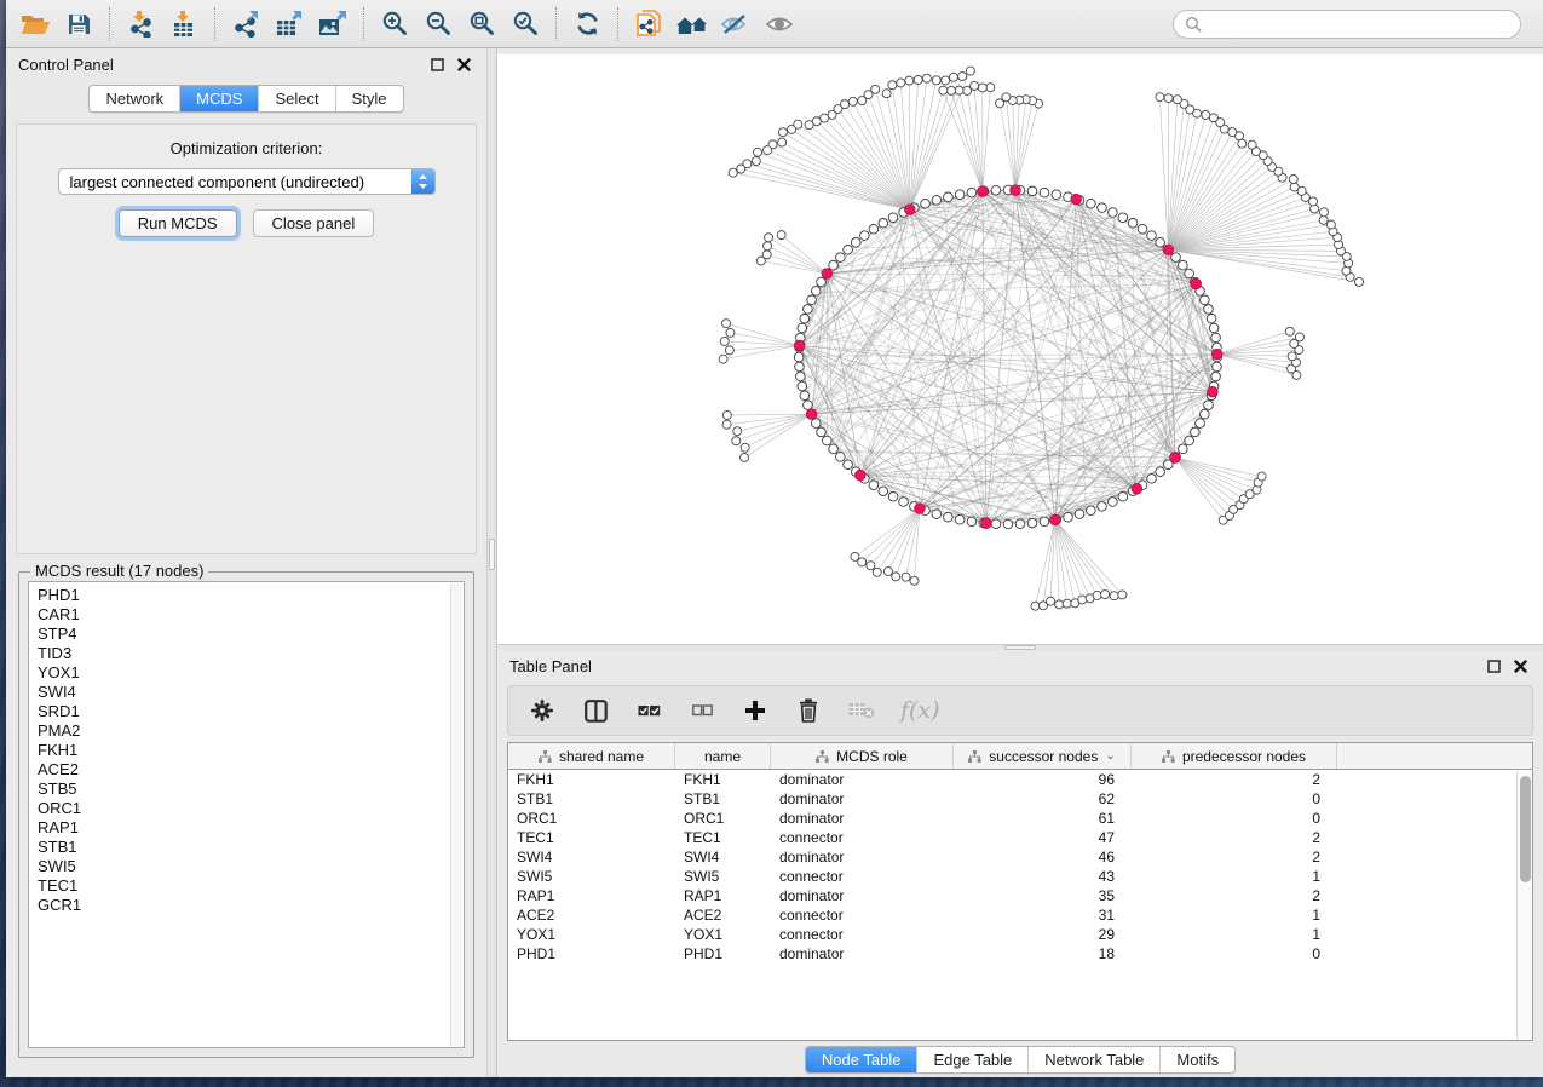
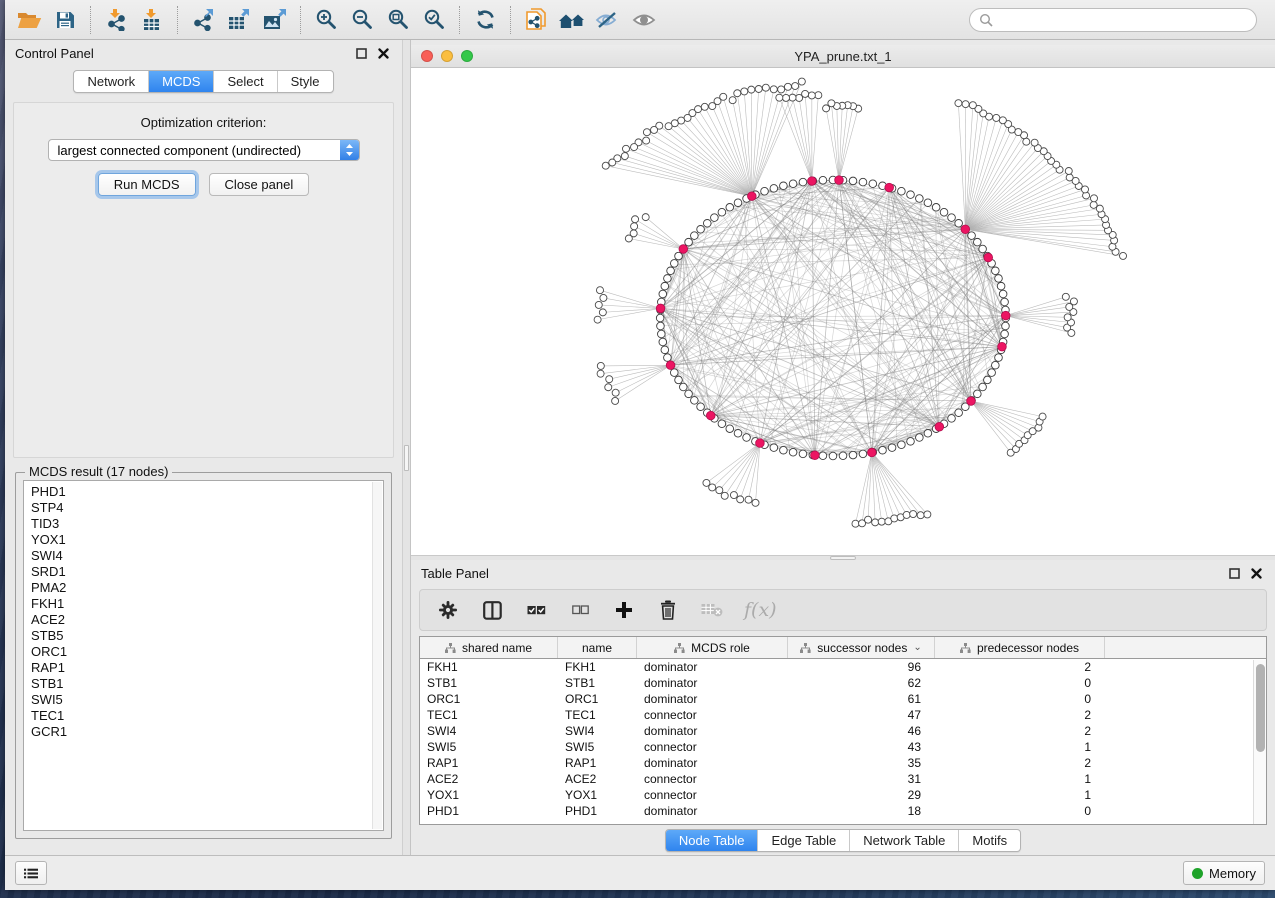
  Control Panel
  Network
  MCDS
  Select
  Style
  Optimization criterion:
  largest connected component (undirected)
  Run MCDS
  Close panel
  MCDS result (17 nodes)
  PHD1
- CAR1
  STP4
  TID3
  YOX1
  SWI4
  SRD1
  PMA2
  FKH1
  ACE2
  STB5
  ORC1
  RAP1
  STB1
  SWI5
  TEC1
  GCR1
+ YPA_prune.txt_1
  Table Panel
  f(x)
  shared name
  name
  MCDS role
  successor nodes
  ⌄
  predecessor nodes
  FKH1
  FKH1
  dominator
  96
  2
  STB1
  STB1
  dominator
  62
  0
  ORC1
  ORC1
  dominator
  61
  0
  TEC1
  TEC1
  connector
  47
  2
  SWI4
  SWI4
  dominator
  46
  2
  SWI5
  SWI5
  connector
  43
  1
  RAP1
  RAP1
  dominator
  35
  2
  ACE2
  ACE2
  connector
  31
  1
  YOX1
  YOX1
  connector
  29
  1
  PHD1
  PHD1
  dominator
  18
  0
  Node Table
  Edge Table
  Network Table
  Motifs
+ Memory
